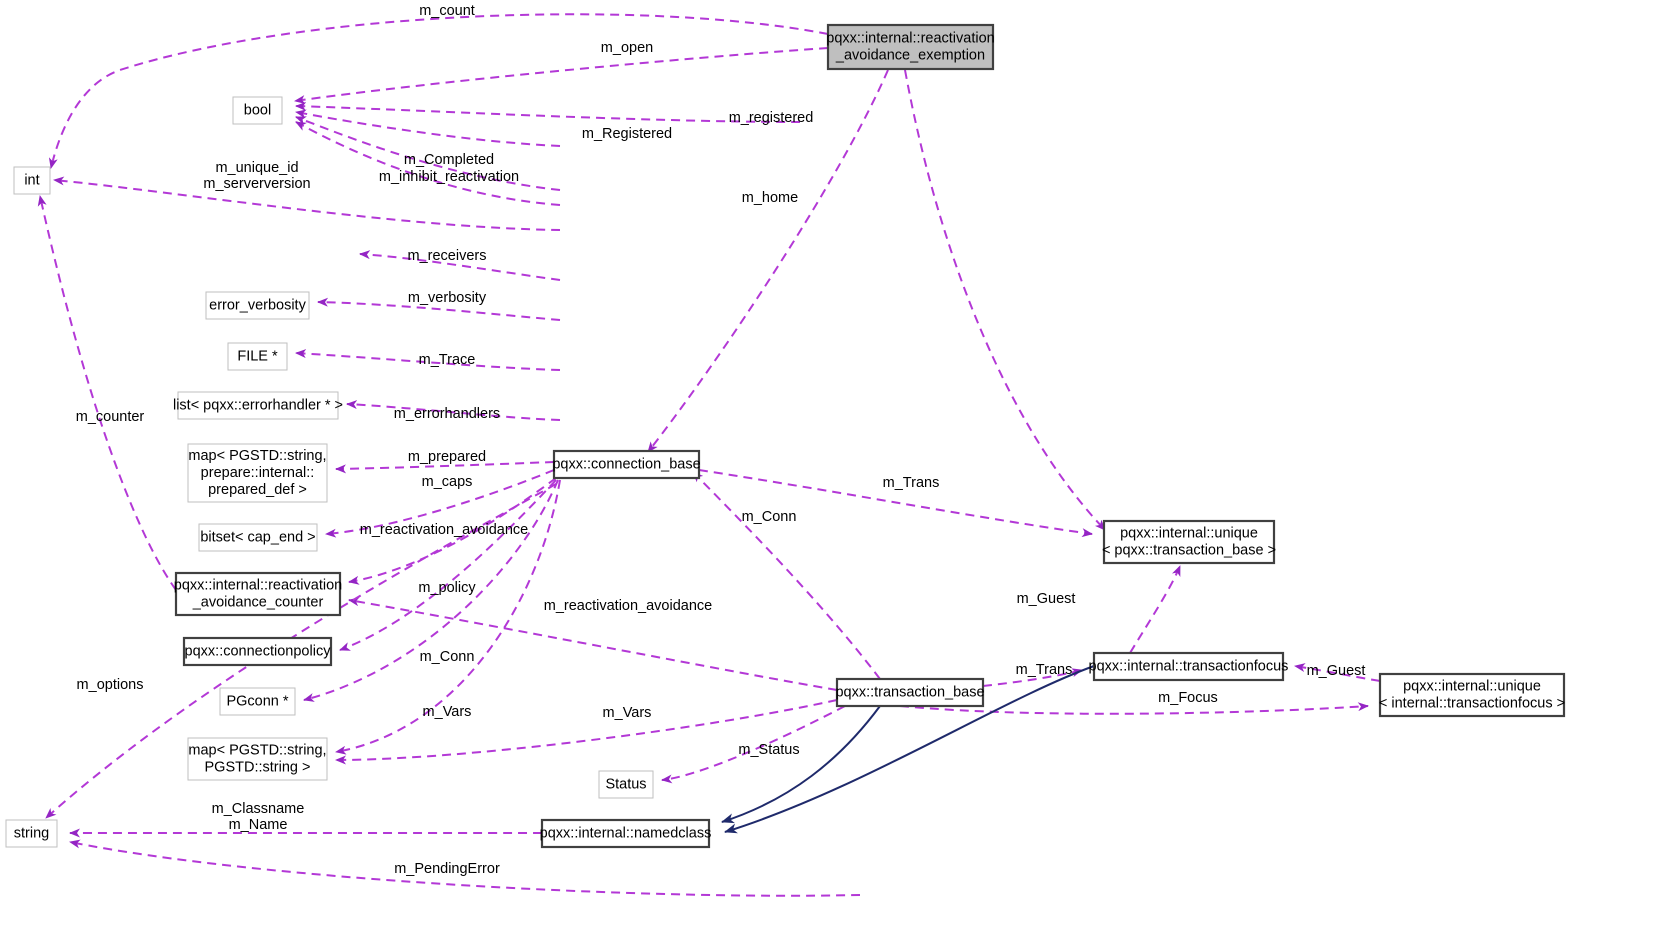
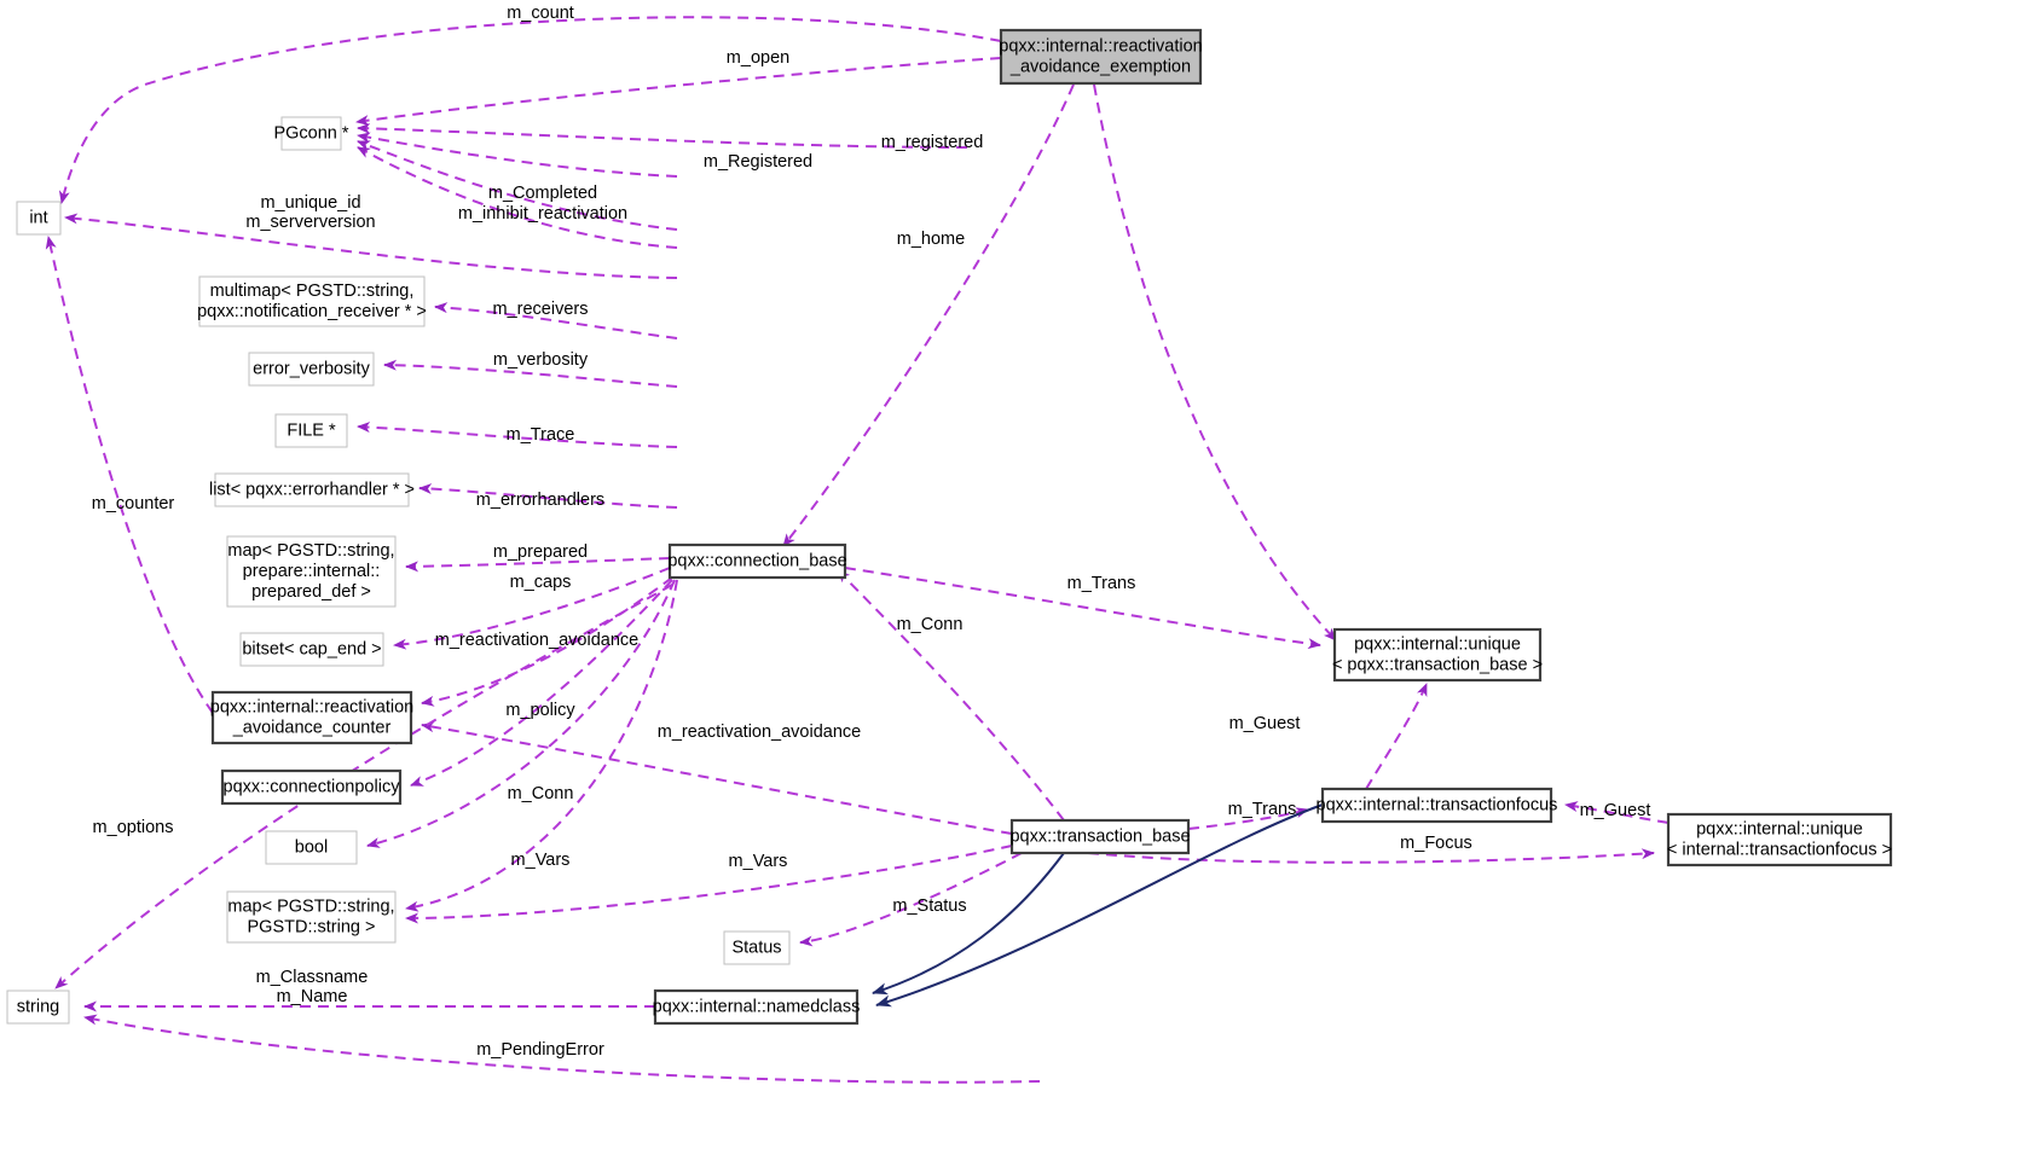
  pqxx::internal::reactivation
  _avoidance_exemption
- bool
+ PGconn *
  int
+ multimap< PGSTD::string,
+ pqxx::notification_receiver * >
  error_verbosity
  FILE *
  list< pqxx::errorhandler * >
  map< PGSTD::string,
  prepare::internal::
  prepared_def >
  bitset< cap_end >
  pqxx::internal::reactivation
  _avoidance_counter
  pqxx::connectionpolicy
- PGconn *
+ bool
  map< PGSTD::string,
  PGSTD::string >
  string
  pqxx::connection_base
  pqxx::internal::unique
  < pqxx::transaction_base >
  pqxx::internal::transactionfocus
  pqxx::internal::unique
  < internal::transactionfocus >
  pqxx::transaction_base
  Status
  pqxx::internal::namedclass
  m_count
  m_open
  m_registered
  m_Registered
  m_unique_id
  m_serverversion
  m_Completed
  m_inhibit_reactivation
  m_home
  m_receivers
  m_verbosity
  m_Trace
  m_counter
  m_errorhandlers
  m_prepared
  m_caps
  m_reactivation_avoidance
  m_Trans
  m_Conn
  m_policy
  m_reactivation_avoidance
  m_Guest
  m_Conn
  m_Trans
  m_Guest
  m_Focus
  m_Vars
  m_Vars
  m_Status
  m_options
  m_Classname
  m_Name
  m_PendingError
